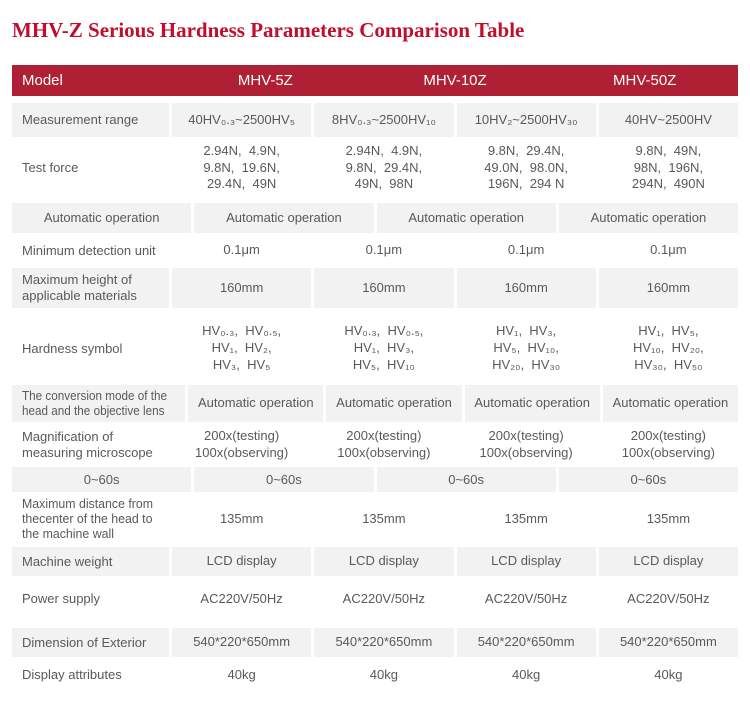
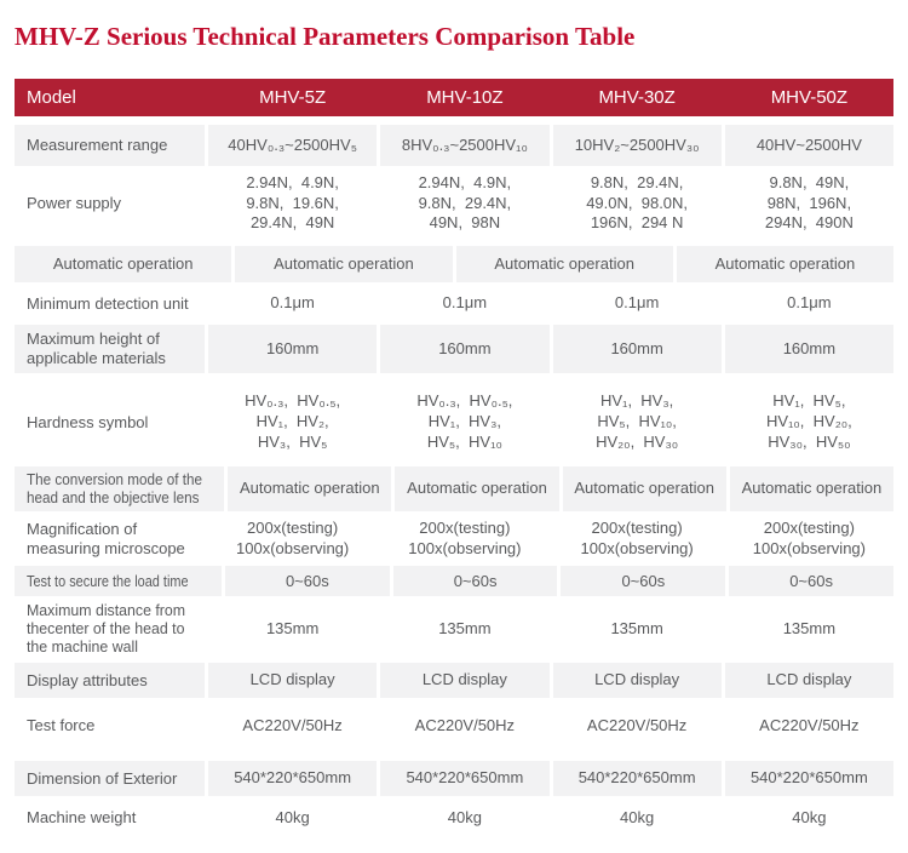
- MHV-Z Serious Hardness Parameters Comparison Table
+ MHV-Z Serious Technical Parameters Comparison Table
  Model
  MHV-5Z
  MHV-10Z
+ MHV-30Z
  MHV-50Z
  Measurement range
  40HV₀.₃~2500HV₅
  8HV₀.₃~2500HV₁₀
  10HV₂~2500HV₃₀
  40HV~2500HV
- Test force
+ Power supply
  2.94N, 4.9N,
  9.8N, 19.6N,
  29.4N, 49N
  2.94N, 4.9N,
  9.8N, 29.4N,
  49N, 98N
  9.8N, 29.4N,
  49.0N, 98.0N,
  196N, 294 N
  9.8N, 49N,
  98N, 196N,
  294N, 490N
  Automatic operation
  Automatic operation
  Automatic operation
  Automatic operation
  Minimum detection unit
  0.1μm
  0.1μm
  0.1μm
  0.1μm
  Maximum height of
  applicable materials
  160mm
  160mm
  160mm
  160mm
  Hardness symbol
  HV₀.₃, HV₀.₅,
  HV₁, HV₂,
  HV₃, HV₅
  HV₀.₃, HV₀.₅,
  HV₁, HV₃,
  HV₅, HV₁₀
  HV₁, HV₃,
  HV₅, HV₁₀,
  HV₂₀, HV₃₀
  HV₁, HV₅,
  HV₁₀, HV₂₀,
  HV₃₀, HV₅₀
  The conversion mode of the
  head and the objective lens
  Automatic operation
  Automatic operation
  Automatic operation
  Automatic operation
  Magnification of
  measuring microscope
  200x(testing)
  100x(observing)
  200x(testing)
  100x(observing)
  200x(testing)
  100x(observing)
  200x(testing)
  100x(observing)
+ Test to secure the load time
  0~60s
  0~60s
  0~60s
  0~60s
  Maximum distance from
  thecenter of the head to
  the machine wall
  135mm
  135mm
  135mm
  135mm
- Machine weight
+ Display attributes
  LCD display
  LCD display
  LCD display
  LCD display
- Power supply
+ Test force
  AC220V/50Hz
  AC220V/50Hz
  AC220V/50Hz
  AC220V/50Hz
  Dimension of Exterior
  540*220*650mm
  540*220*650mm
  540*220*650mm
  540*220*650mm
- Display attributes
+ Machine weight
  40kg
  40kg
  40kg
  40kg
